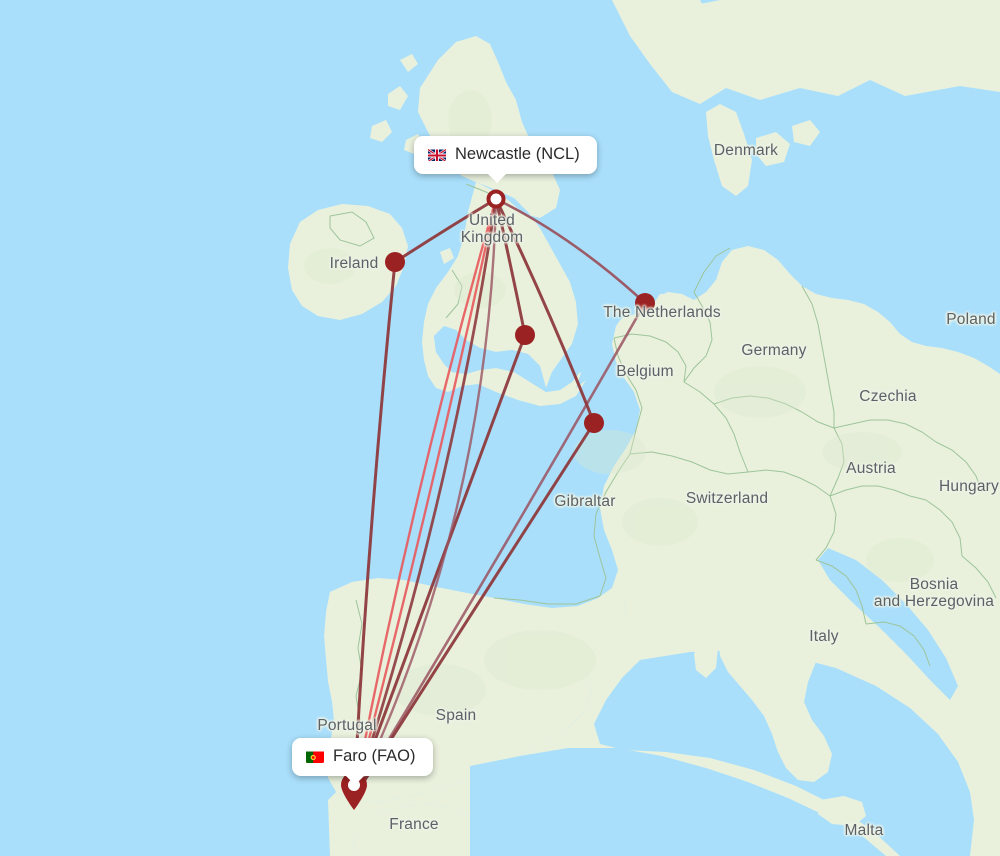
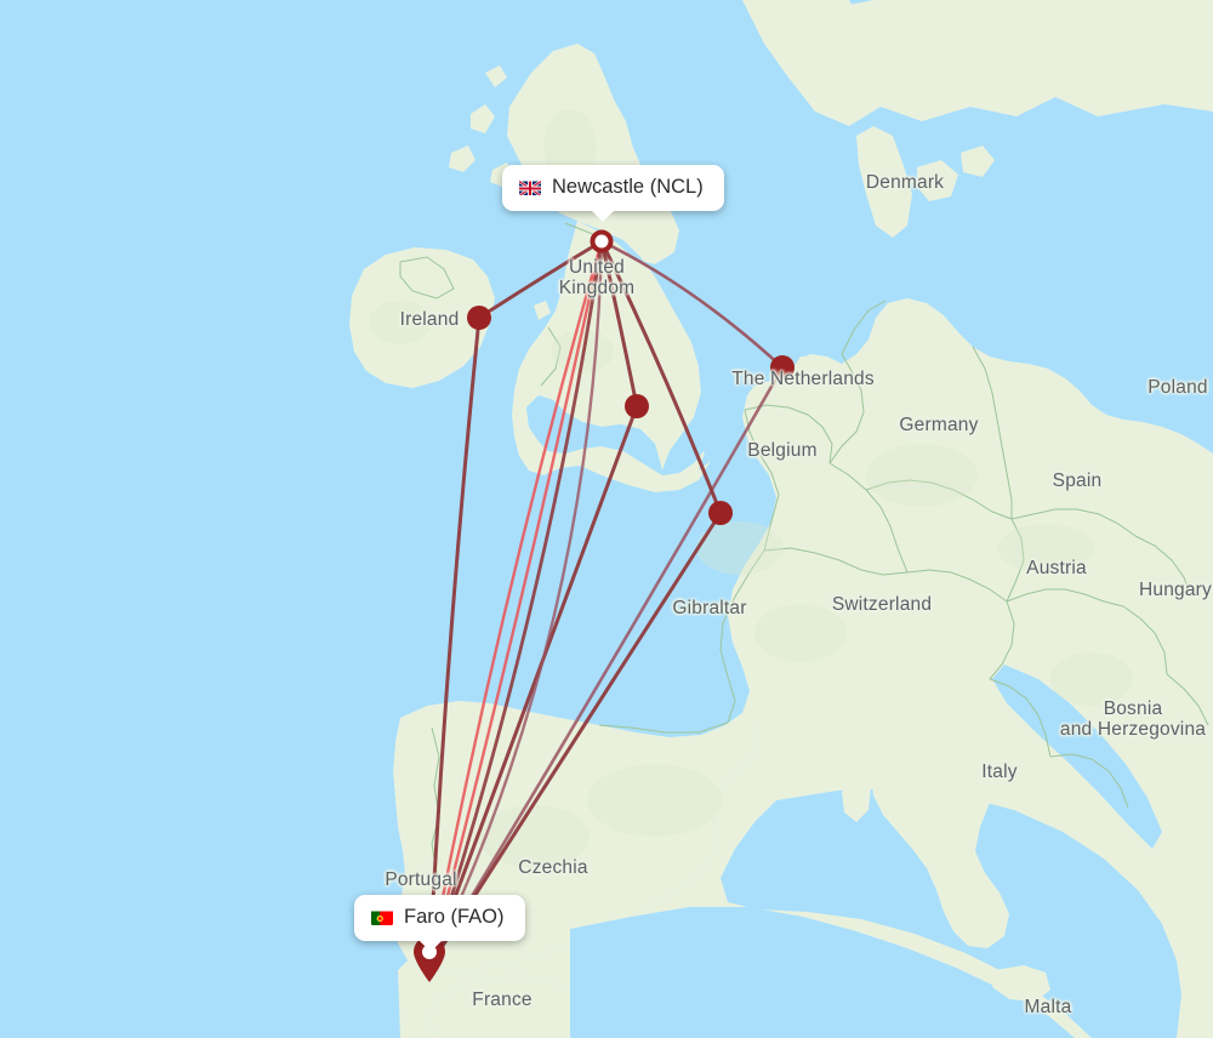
  Denmark
  United
  Kingdom
  Ireland
  The Netherlands
  Poland
  Germany
  Belgium
- Czechia
+ Spain
  Austria
  Hungary
  Switzerland
  Gibraltar
  Bosnia
  and Herzegovina
  Italy
- Spain
+ Czechia
  Portugal
  France
  Malta
  Newcastle (NCL)
  Faro (FAO)
